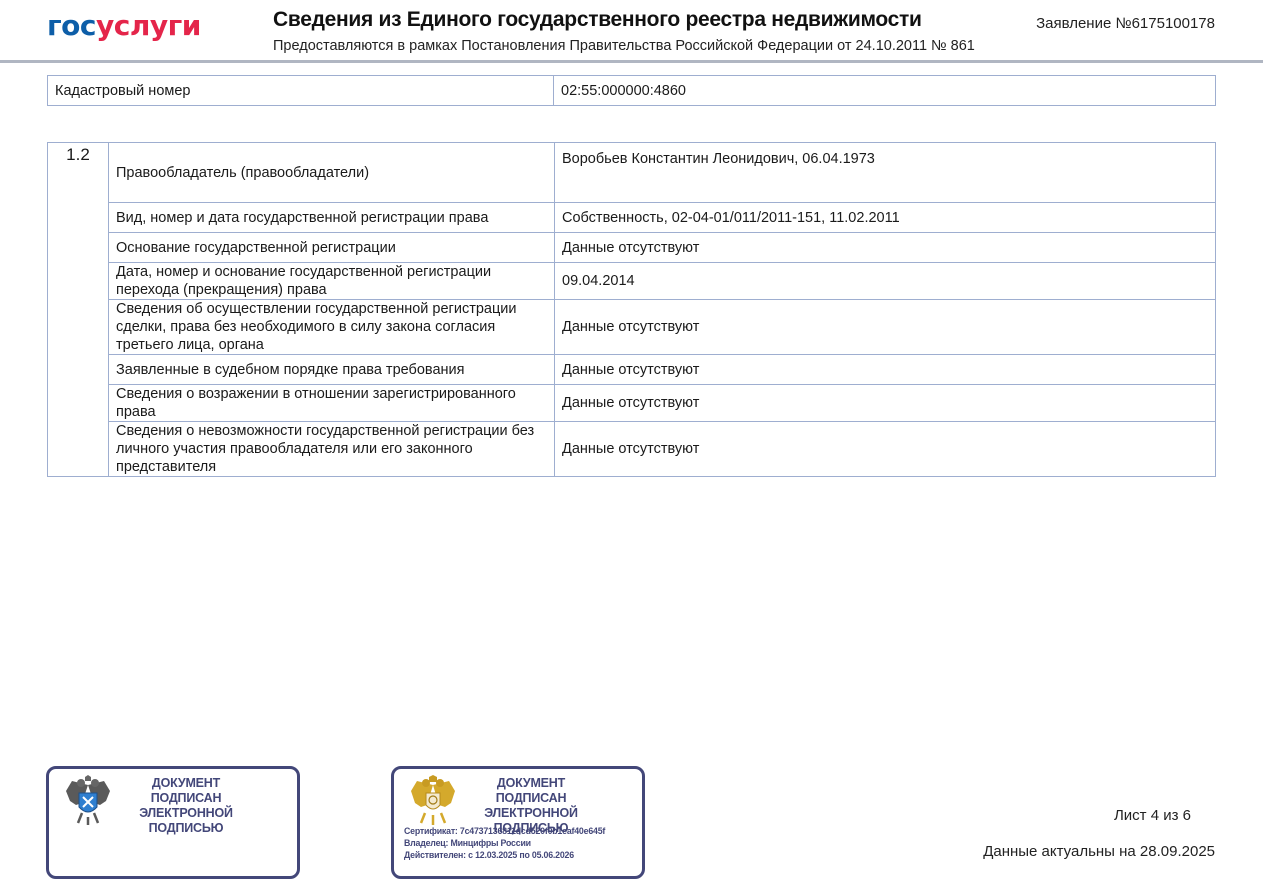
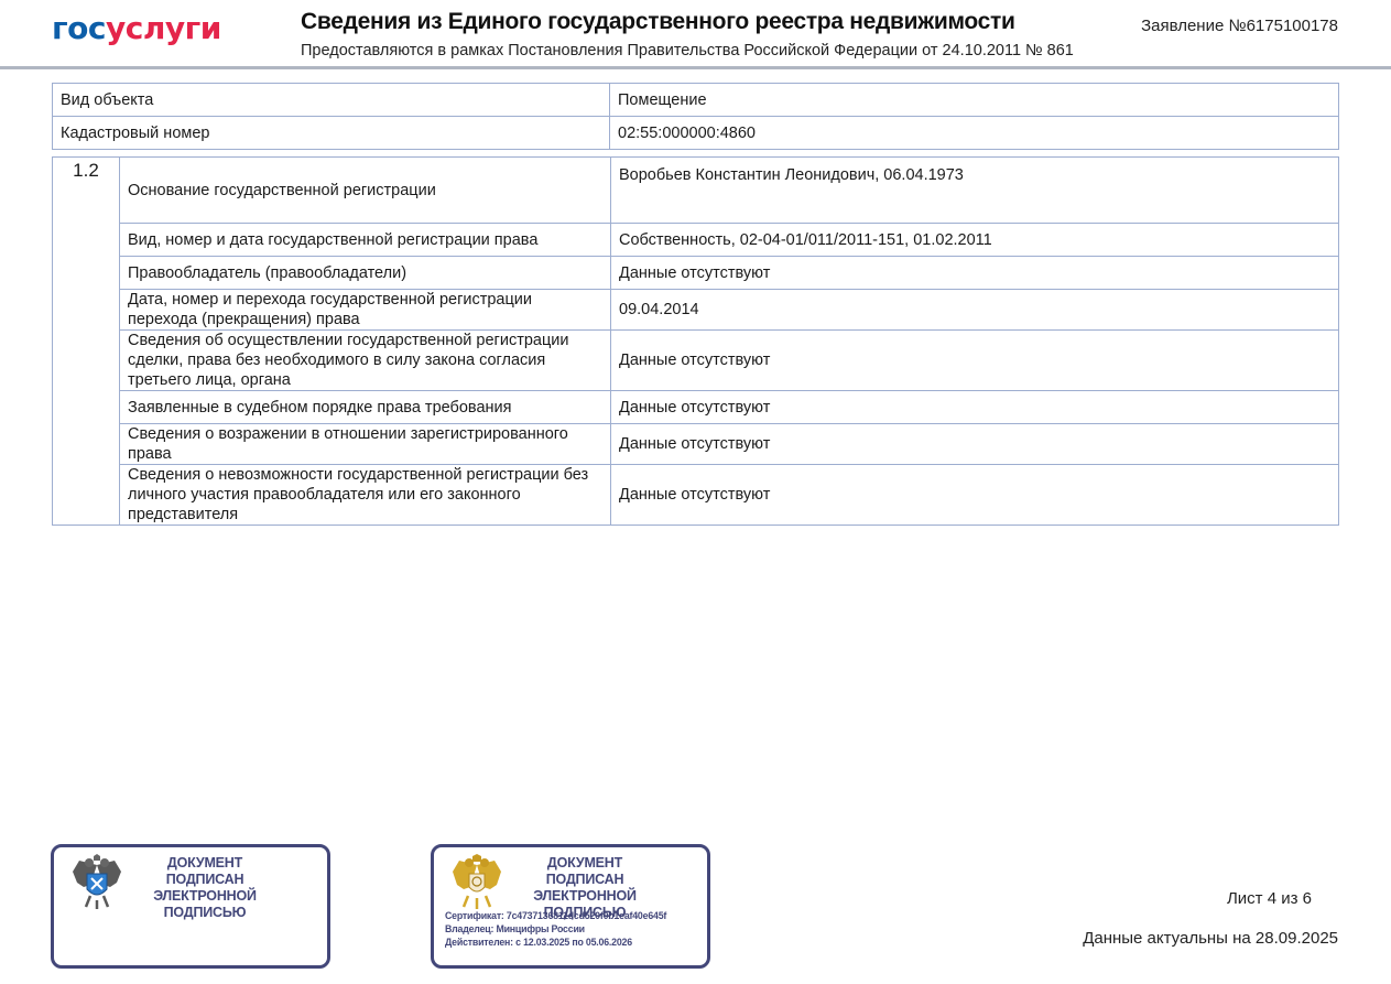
  госуслуги
  Сведения из Единого государственного реестра недвижимости
  Предоставляются в рамках Постановления Правительства Российской Федерации от 24.10.2011 № 861
  Заявление №6175100178
+ Вид объекта	Помещение
  Кадастровый номер	02:55:000000:4860
- 1.2	Правообладатель (правообладатели)	Воробьев Константин Леонидович, 06.04.1973
+ 1.2	Основание государственной регистрации	Воробьев Константин Леонидович, 06.04.1973
- Вид, номер и дата государственной регистрации права	Собственность, 02-04-01/011/2011-151, 11.02.2011
+ Вид, номер и дата государственной регистрации права	Собственность, 02-04-01/011/2011-151, 01.02.2011
- Основание государственной регистрации	Данные отсутствуют
+ Правообладатель (правообладатели)	Данные отсутствуют
- Дата, номер и основание государственной регистрации перехода (прекращения) права	09.04.2014
+ Дата, номер и перехода государственной регистрации перехода (прекращения) права	09.04.2014
  Сведения об осуществлении государственной регистрации сделки, права без необходимого в силу закона согласия третьего лица, органа	Данные отсутствуют
  Заявленные в судебном порядке права требования	Данные отсутствуют
  Сведения о возражении в отношении зарегистрированного права	Данные отсутствуют
  Сведения о невозможности государственной регистрации без личного участия правообладателя или его законного представителя	Данные отсутствуют
  ДОКУМЕНТ ПОДПИСАН ЭЛЕКТРОННОЙ ПОДПИСЬЮ
  ДОКУМЕНТ ПОДПИСАН ЭЛЕКТРОННОЙ ПОДПИСЬЮ
  Сертификат: 7c4737136811dcd520f0b1eaf40e645f
  Владелец: Минцифры России
  Действителен: с 12.03.2025 по 05.06.2026
  Лист 4 из 6
  Данные актуальны на 28.09.2025
